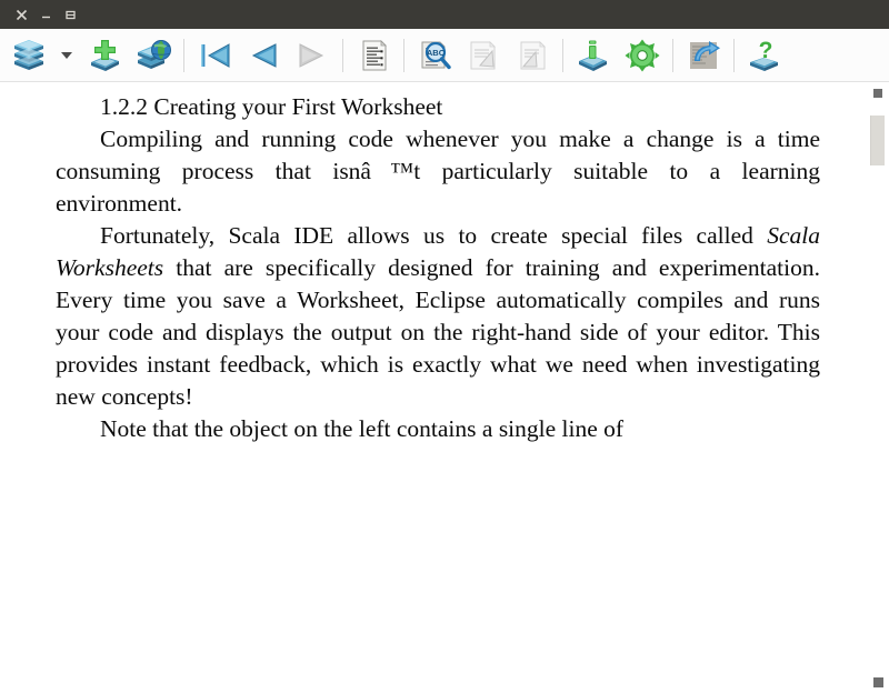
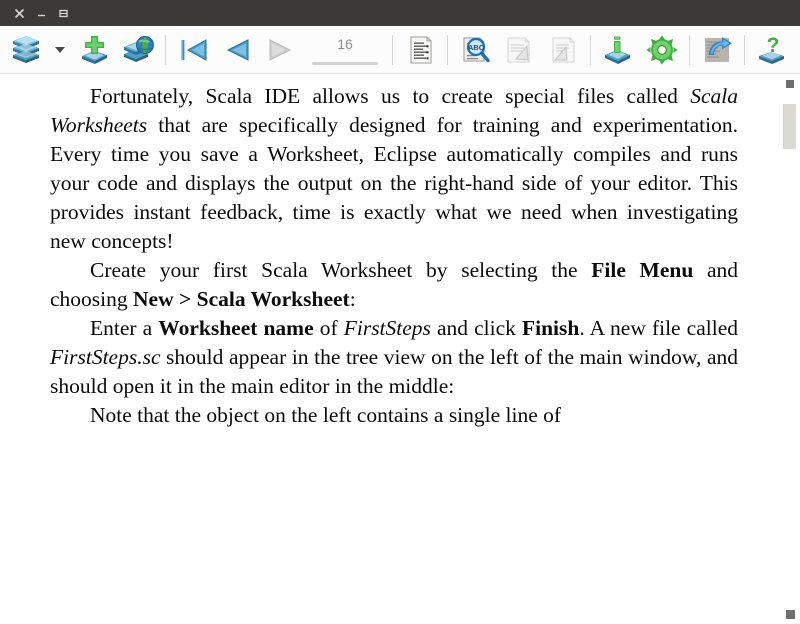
+ 16
  ABC
  ?
- 1.2.2 Creating your First Worksheet
- Compiling and running code whenever you make a change is a time consuming process that isnâ™t particularly suitable to a learning environment.
- Fortunately, Scala IDE allows us to create special files called Scala Worksheets that are specifically designed for train­ing and experimentation. Every time you save a Worksheet, Eclipse automatically compiles and runs your code and displays the output on the right-hand side of your editor. This provides instant feedback, which is exactly what we need when investi­gating new concepts!
+ Fortunately, Scala IDE allows us to create special files called Scala Worksheets that are specifically designed for train­ing and experimentation. Every time you save a Worksheet, Eclipse automatically compiles and runs your code and displays the output on the right-hand side of your editor. This provides instant feedback, time is exactly what we need when investi­gating new concepts!
+ Create your first Scala Worksheet by selecting the File Menu and choosing New > Scala Worksheet:
+ Enter a Worksheet name of FirstSteps and click Finish. A new file called FirstSteps.sc should appear in the tree view on the left of the main window, and should open it in the main edi­tor in the middle:
  Note that the object on the left contains a single line of
